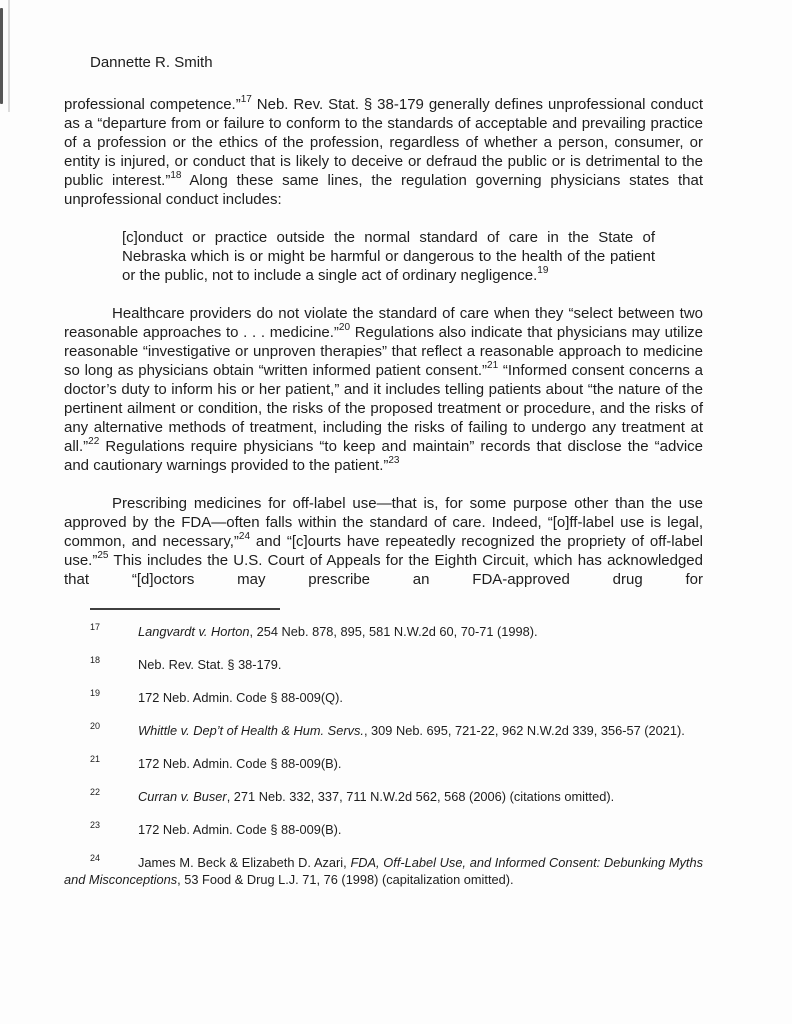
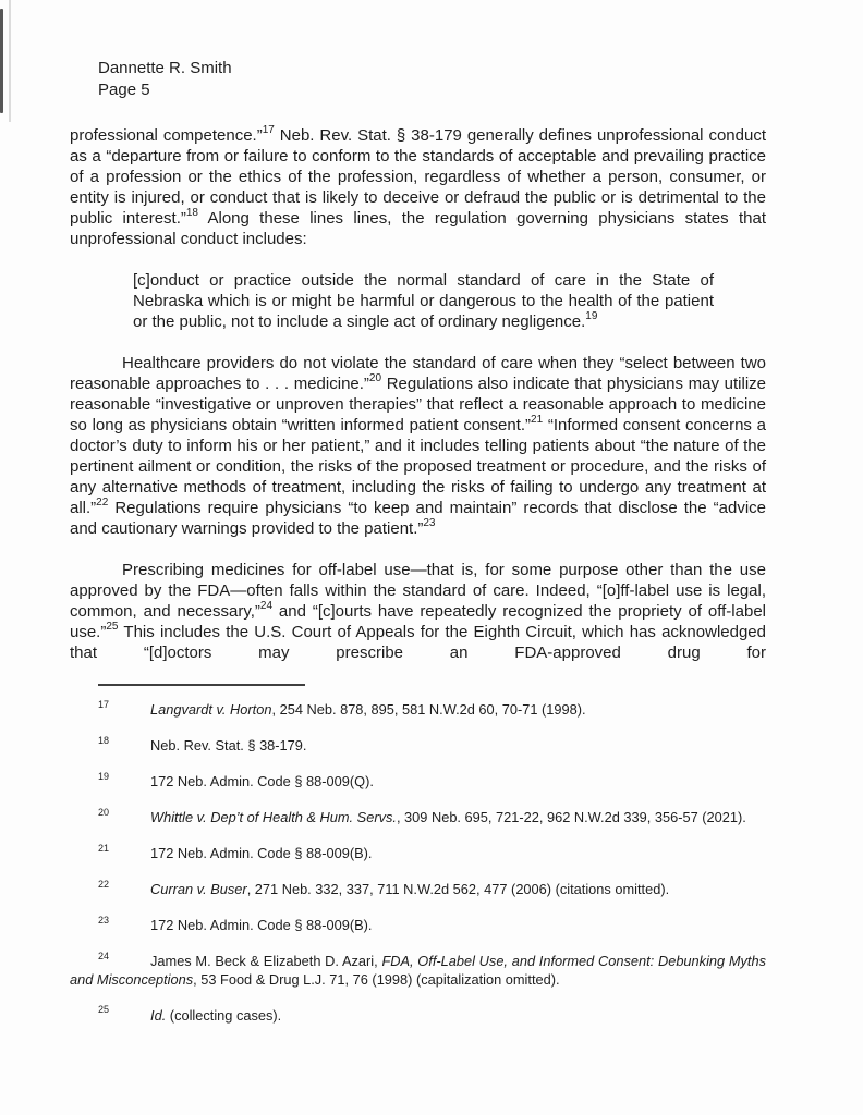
  Dannette R. Smith
+ Page 5
- professional competence.”17 Neb. Rev. Stat. § 38-179 generally defines unprofessional conduct as a “departure from or failure to conform to the standards of acceptable and prevailing practice of a profession or the ethics of the profession, regardless of whether a person, consumer, or entity is injured, or conduct that is likely to deceive or defraud the public or is detrimental to the public interest.”18 Along these same lines, the regulation governing physicians states that unprofessional conduct includes:
+ professional competence.”17 Neb. Rev. Stat. § 38-179 generally defines unprofessional conduct as a “departure from or failure to conform to the standards of acceptable and prevailing practice of a profession or the ethics of the profession, regardless of whether a person, consumer, or entity is injured, or conduct that is likely to deceive or defraud the public or is detrimental to the public interest.”18 Along these lines lines, the regulation governing physicians states that unprofessional conduct includes:
  [c]onduct or practice outside the normal standard of care in the State of Nebraska which is or might be harmful or dangerous to the health of the patient or the public, not to include a single act of ordinary negligence.19
  Healthcare providers do not violate the standard of care when they “select between two reasonable approaches to . . . medicine.”20 Regulations also indicate that physicians may utilize reasonable “investigative or unproven therapies” that reflect a reasonable approach to medicine so long as physicians obtain “written informed patient consent.”21 “Informed consent concerns a doctor’s duty to inform his or her patient,” and it includes telling patients about “the nature of the pertinent ailment or condition, the risks of the proposed treatment or procedure, and the risks of any alternative methods of treatment, including the risks of failing to undergo any treatment at all.”22 Regulations require physicians “to keep and maintain” records that disclose the “advice and cautionary warnings provided to the patient.”23
  Prescribing medicines for off-label use—that is, for some purpose other than the use approved by the FDA—often falls within the standard of care. Indeed, “[o]ff-label use is legal, common, and necessary,”24 and “[c]ourts have repeatedly recognized the propriety of off-label use.”25 This includes the U.S. Court of Appeals for the Eighth Circuit, which has acknowledged that “[d]octors may prescribe an FDA-approved drug for
  17 Langvardt v. Horton, 254 Neb. 878, 895, 581 N.W.2d 60, 70-71 (1998).
  18 Neb. Rev. Stat. § 38-179.
  19 172 Neb. Admin. Code § 88-009(Q).
  20 Whittle v. Dep’t of Health & Hum. Servs., 309 Neb. 695, 721-22, 962 N.W.2d 339, 356-57 (2021).
  21 172 Neb. Admin. Code § 88-009(B).
- 22 Curran v. Buser, 271 Neb. 332, 337, 711 N.W.2d 562, 568 (2006) (citations omitted).
+ 22 Curran v. Buser, 271 Neb. 332, 337, 711 N.W.2d 562, 477 (2006) (citations omitted).
  23 172 Neb. Admin. Code § 88-009(B).
  24 James M. Beck & Elizabeth D. Azari, FDA, Off-Label Use, and Informed Consent: Debunking Myths and Misconceptions, 53 Food & Drug L.J. 71, 76 (1998) (capitalization omitted).
+ 25 Id. (collecting cases).
